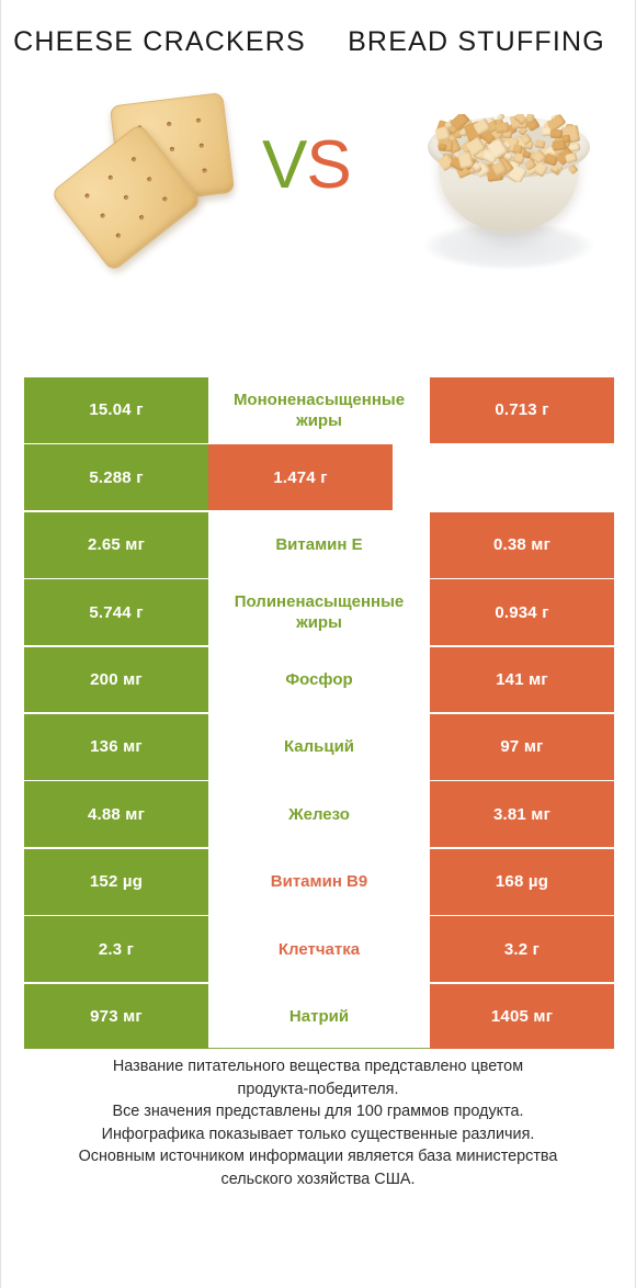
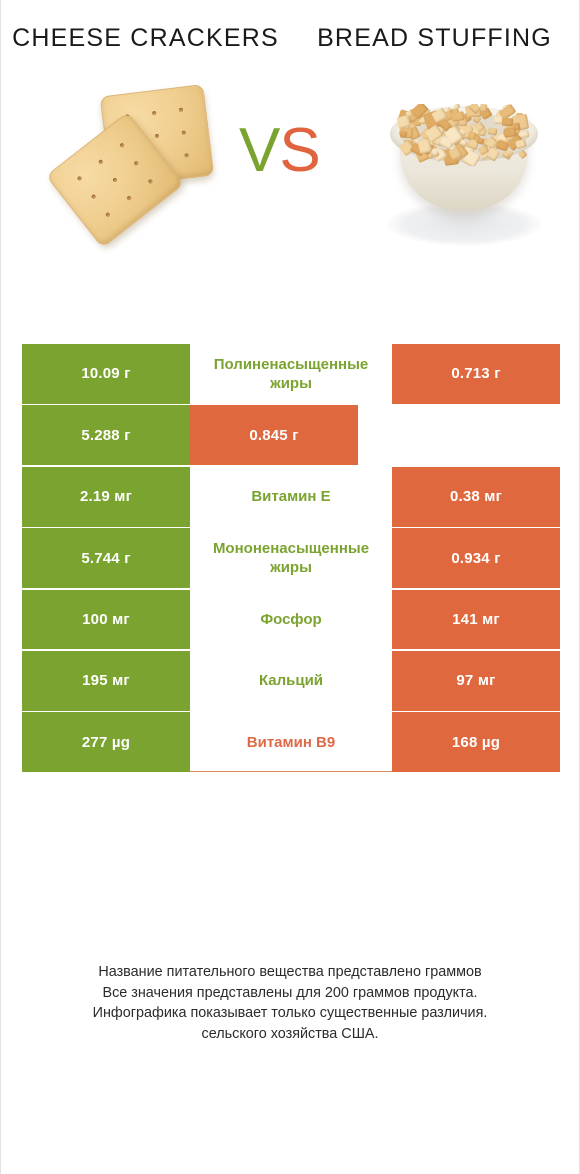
  CHEESE CRACKERS
  BREAD STUFFING
  VS
- 15.04 г
+ 10.09 г
- Мононенасыщенные жиры
+ Полиненасыщенные жиры
  0.713 г
  5.288 г
- 1.474 г
+ 0.845 г
- 2.65 мг
+ 2.19 мг
  Витамин E
  0.38 мг
  5.744 г
- Полиненасыщенные жиры
+ Мононенасыщенные жиры
  0.934 г
- 200 мг
+ 100 мг
  Фосфор
  141 мг
- 136 мг
+ 195 мг
  Кальций
  97 мг
- 4.88 мг
- Железо
- 3.81 мг
- 152 µg
+ 277 µg
  Витамин B9
  168 µg
- 2.3 г
- Клетчатка
- 3.2 г
- 973 мг
- Натрий
- 1405 мг
- Название питательного вещества представлено цветом
+ Название питательного вещества представлено граммов
- продукта-победителя.
- Все значения представлены для 100 граммов продукта.
+ Все значения представлены для 200 граммов продукта.
  Инфографика показывает только существенные различия.
- Основным источником информации является база министерства
  сельского хозяйства США.
